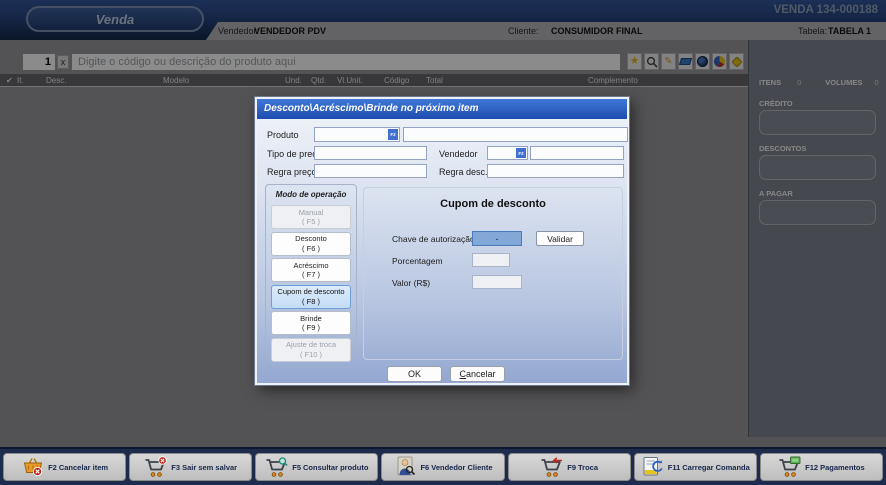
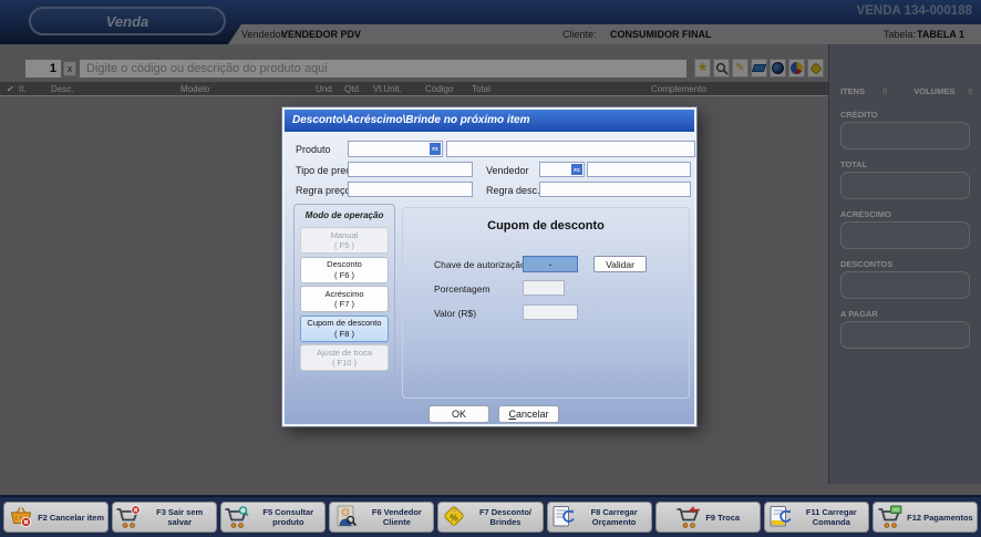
  Venda
  VENDA 134-000188
  Vendedor:
  VENDEDOR PDV
  Cliente:
  CONSUMIDOR FINAL
  Tabela:
  TABELA 1
  1
  x
  Digite o código ou descrição do produto aqui
  ★
  ✎
  ✔
  It.
  Desc.
  Modelo
  Und.
  Qtd.
  Vl.Unit.
  Código
  Total
  Complemento
  ITENS
  0
  VOLUMES
  0
  CRÉDITO
+ TOTAL
+ ACRÉSCIMO
  DESCONTOS
  A PAGAR
  Desconto\Acréscimo\Brinde no próximo item
  Produto
  Tipo de pre
  Vendedor
  Regra preç
  Regra desc
  Modo de operação
  Manual
  ( F5 )
  Desconto
  ( F6 )
  Acréscimo
  ( F7 )
  Cupom de desconto
  ( F8 )
- Brinde
- ( F9 )
  Ajuste de troca
  ( F10 )
  Cupom de desconto
  Chave de autorizaçã
  -
  Validar
  Porcentagem
  Valor (R$)
  OK
  C
  ancelar
  F2 Cancelar item
  F3 Sair sem salvar
  F5 Consultar produto
  F6 Vendedor Cliente
+ %
+ F7 Desconto/ Brindes
+ F8 Carregar Orçamento
  F9 Troca
  F11 Carregar Comanda
  F12 Pagamentos
